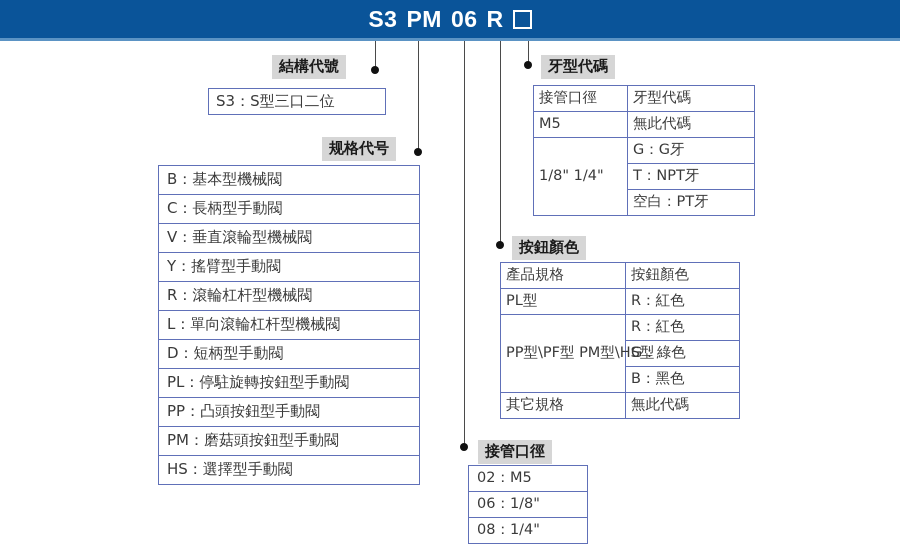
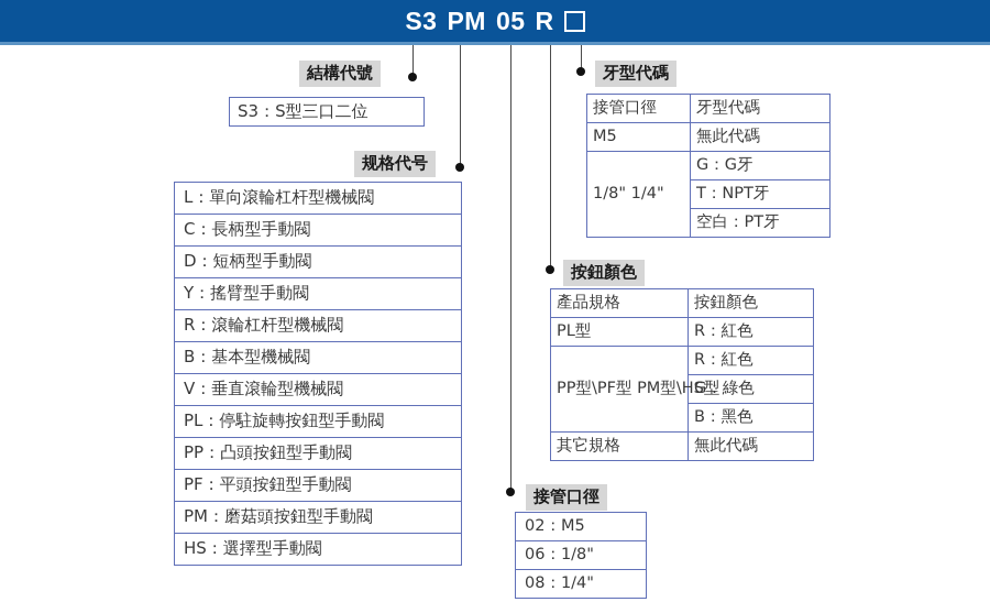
  S3
  PM
- 06
+ 05
  R
  結構代號
  S3：S型三口二位
  规格代号
- B：基本型機械閥
+ L：單向滾輪杠杆型機械閥
  C：長柄型手動閥
- V：垂直滾輪型機械閥
+ D：短柄型手動閥
  Y：搖臂型手動閥
  R：滾輪杠杆型機械閥
- L：單向滾輪杠杆型機械閥
+ B：基本型機械閥
- D：短柄型手動閥
+ V：垂直滾輪型機械閥
  PL：停駐旋轉按鈕型手動閥
  PP：凸頭按鈕型手動閥
+ PF：平頭按鈕型手動閥
  PM：磨菇頭按鈕型手動閥
  HS：選擇型手動閥
  牙型代碼
  接管口徑	牙型代碼
  M5	無此代碼
  1/8" 1/4"	G：G牙
  T：NPT牙
  空白：PT牙
  按鈕顏色
  產品規格	按鈕顏色
  PL型	R：紅色
  PP型\PF型 PM型\H	R：紅色
  G：綠色
  B：黑色
  其它規格	無此代碼
  接管口徑
  02：M5
  06：1/8"
  08：1/4"
